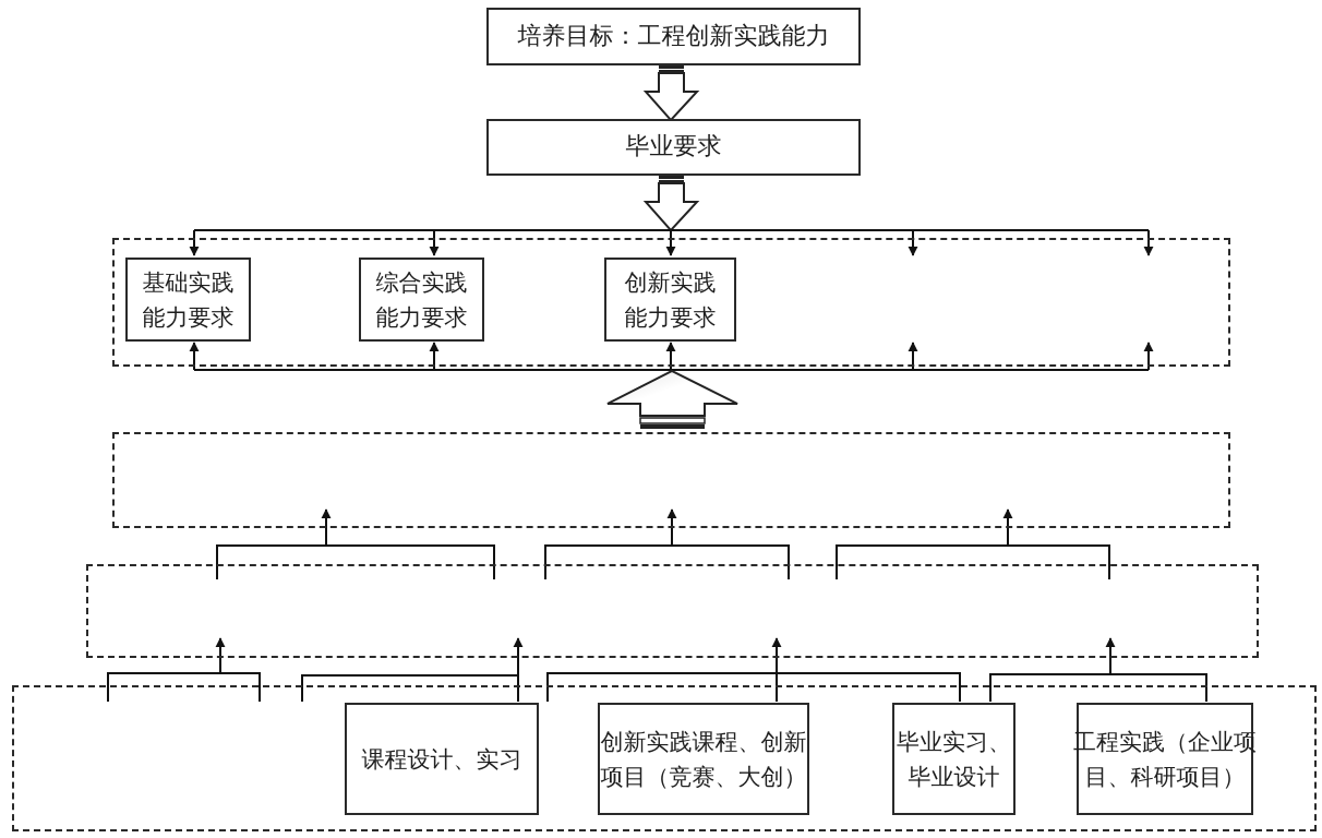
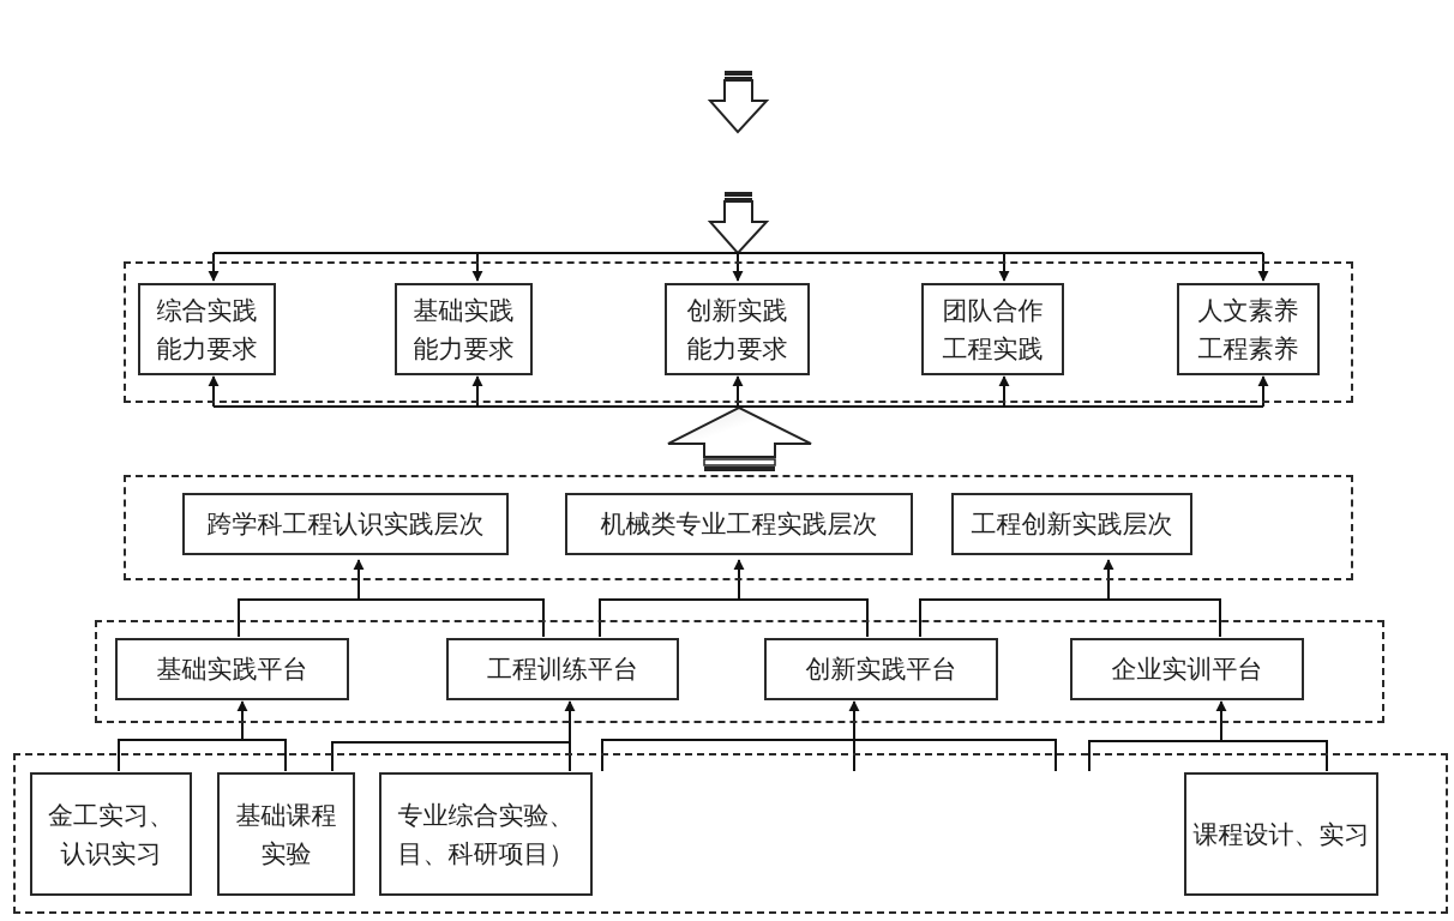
- 培养目标：工程创新实践能力
- 毕业要求
- 基础实践
+ 综合实践
  能力要求
- 综合实践
+ 基础实践
  能力要求
  创新实践
  能力要求
+ 团队合作
+ 工程实践
+ 人文素养
+ 工程素养
+ 跨学科工程认识实践层次
+ 机械类专业工程实践层次
+ 工程创新实践层次
+ 基础实践平台
+ 工程训练平台
+ 创新实践平台
+ 企业实训平台
+ 金工实习、
+ 认识实习
+ 基础课程
+ 实验
+ 专业综合实验、
- 课程设计、实习
+ 目、科研项目）
- 创新实践课程、创新
- 项目（竞赛、大创）
- 毕业实习、
- 毕业设计
- 工程实践（企业项
- 目、科研项目）
+ 课程设计、实习
